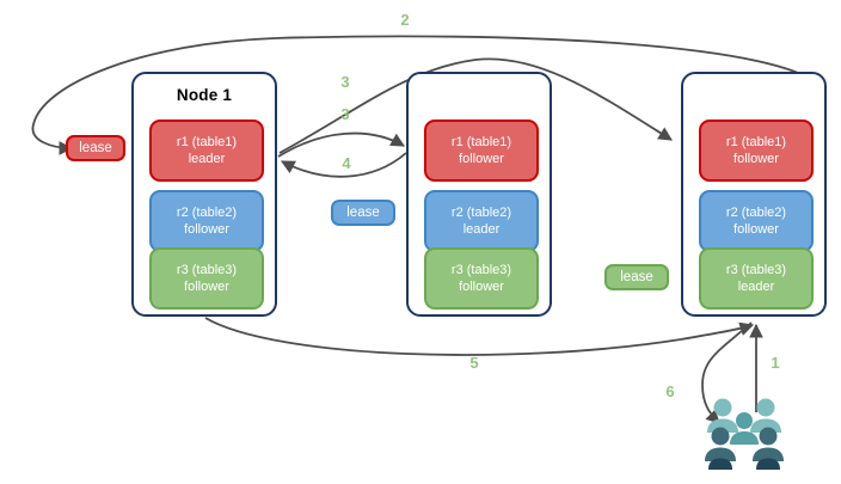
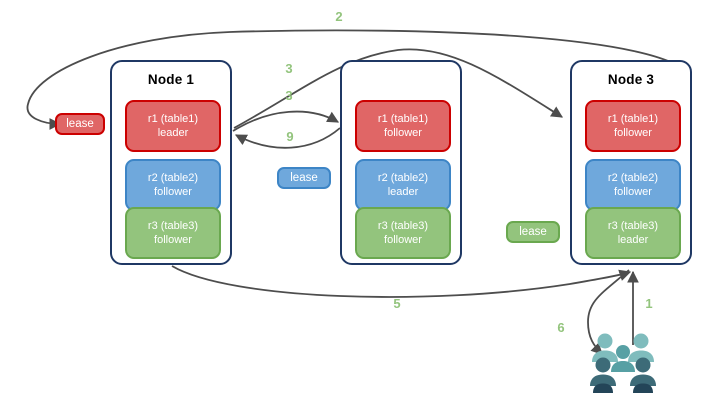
  Node 1
  r1 (table1)
  leader
  r2 (table2)
  follower
  r3 (table3)
  follower
  r1 (table1)
  follower
  r2 (table2)
  leader
  r3 (table3)
  follower
+ Node 3
  r1 (table1)
  follower
  r2 (table2)
  follower
  r3 (table3)
  leader
  lease
  lease
  lease
  2
  3
  3
- 4
+ 9
  5
  1
  6
